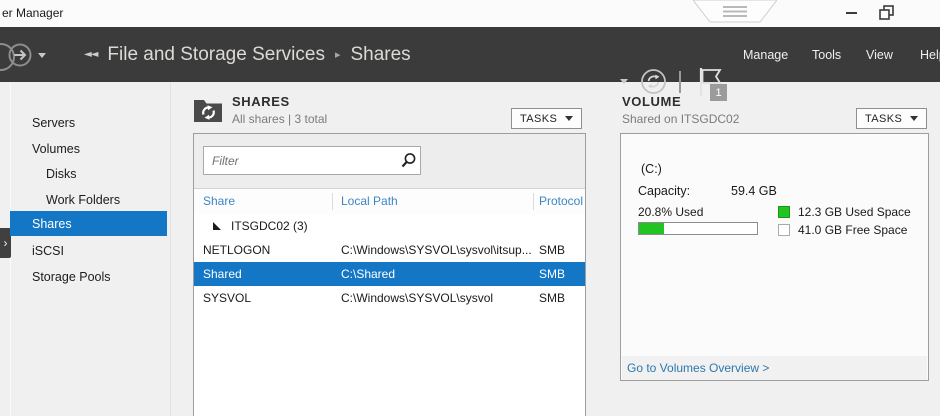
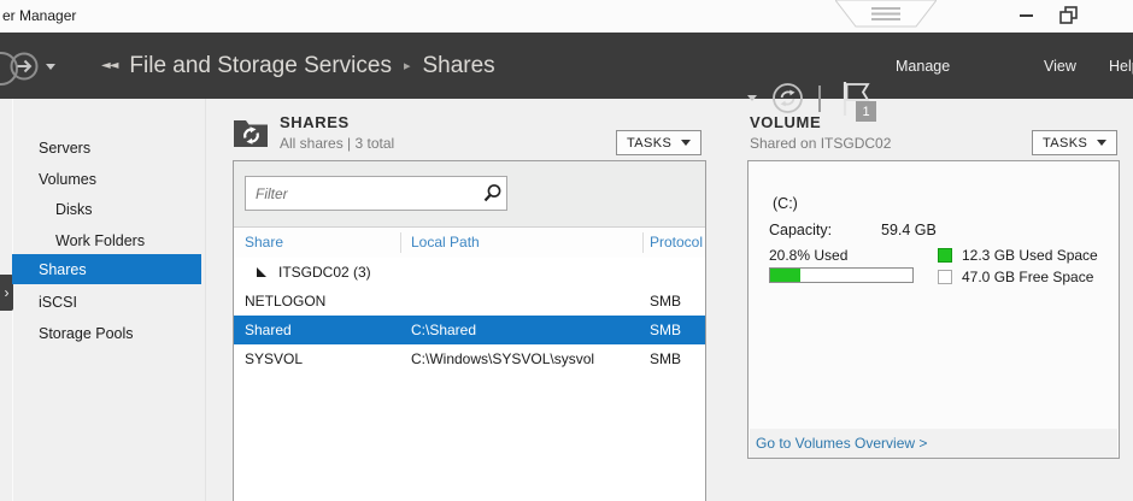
  er Manager
  ◄◄
  File and Storage Services
  ▸
  Shares
  1
  Manage
- Tools
  View
  Hel
  ›
  Servers
  Volumes
  Disks
  Work Folders
  Shares
  iSCSI
  Storage Pools
  SHARES
  All shares | 3 total
  TASKS
  Filter
  Share
  Local Path
  Protocol
  ITSGDC02 (3)
  NETLOGON
- C:\Windows\SYSVOL\sysvol\itsup...
  SMB
  Shared
  C:\Shared
  SMB
  SYSVOL
  C:\Windows\SYSVOL\sysvol
  SMB
  VOLUME
  Shared on ITSGDC02
  TASKS
  (C:)
  Capacity:
  59.4 GB
  20.8% Used
  12.3 GB Used Space
- 41.0 GB Free Space
+ 47.0 GB Free Space
  Go to Volumes Overview >
